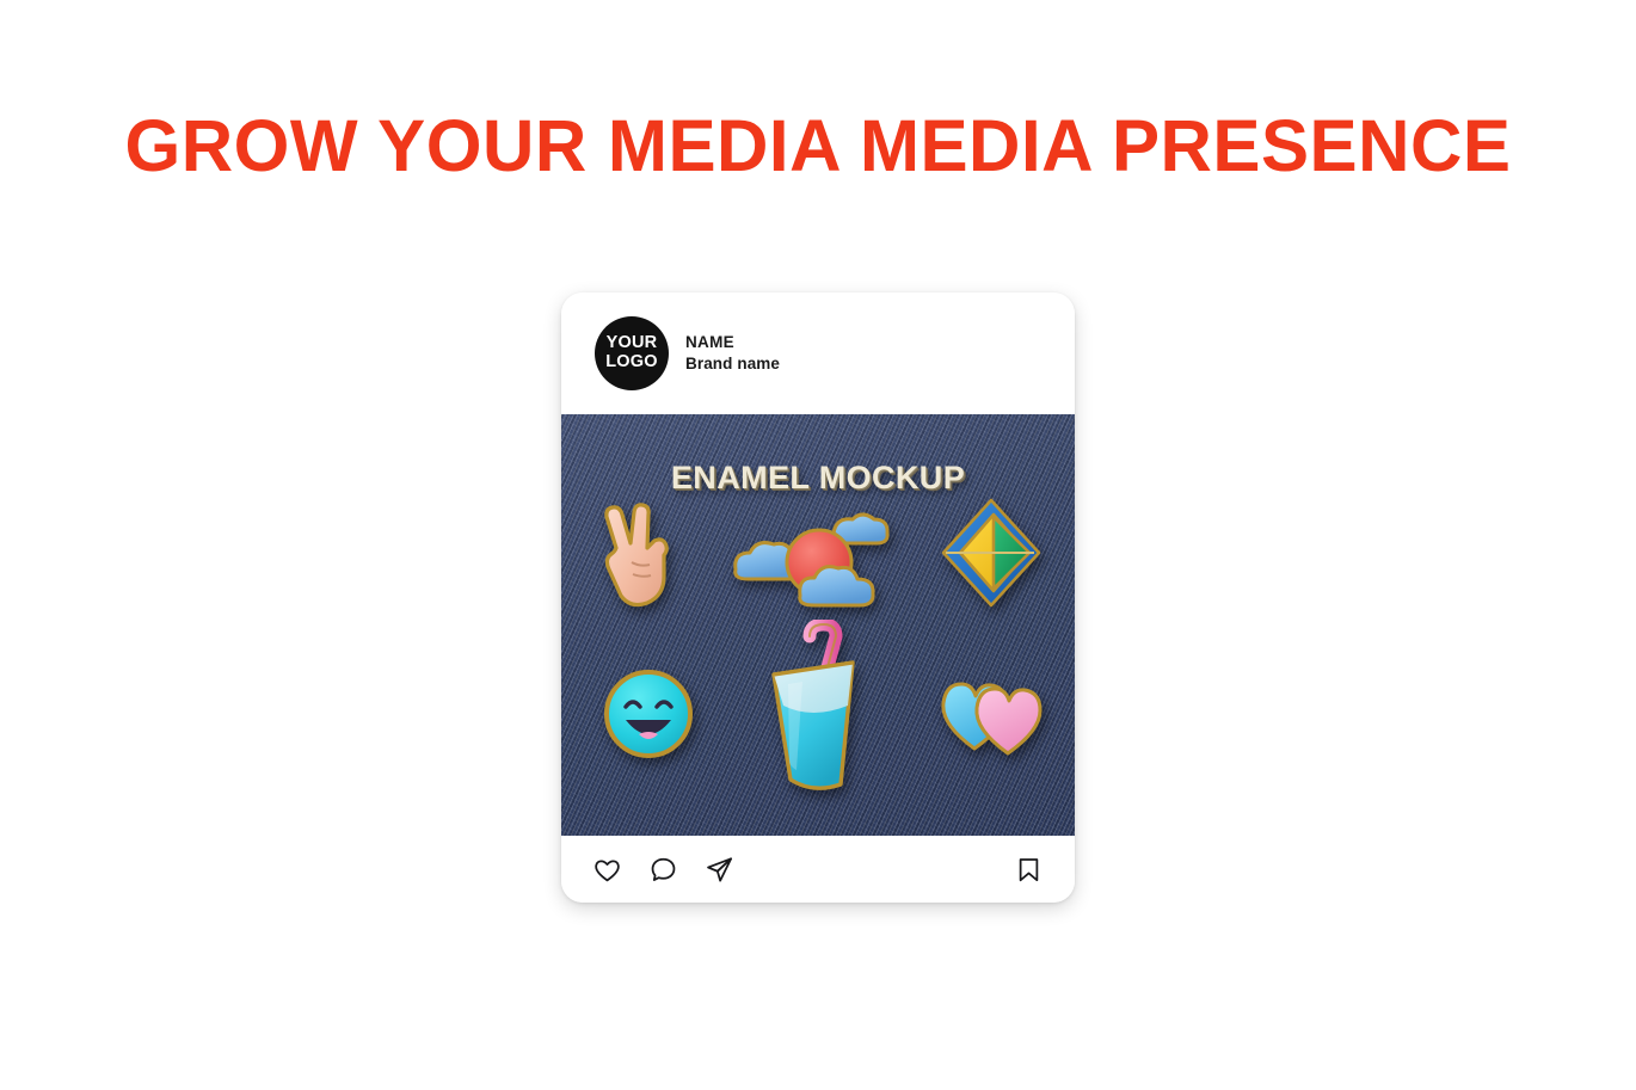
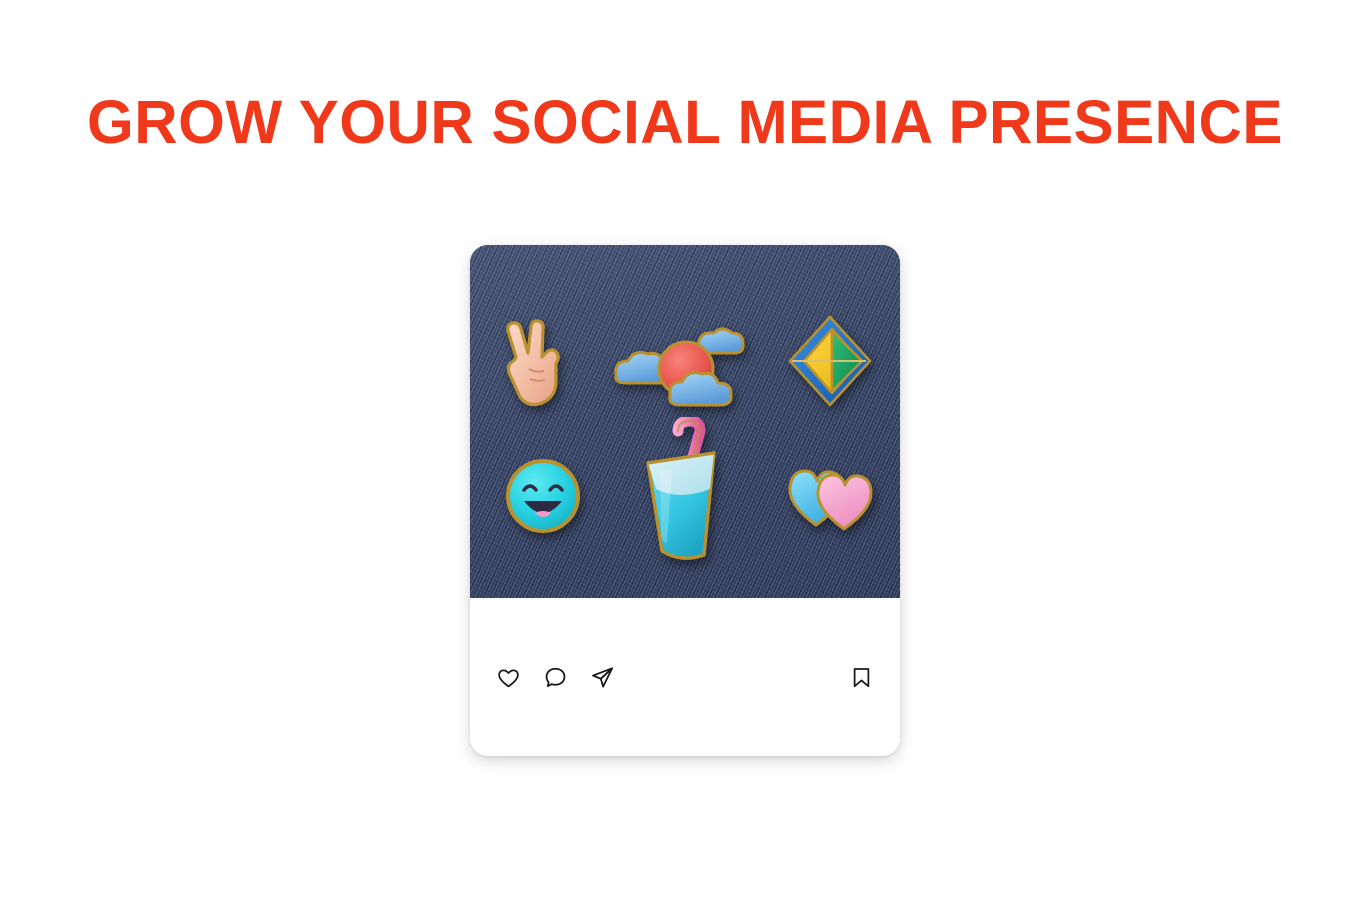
- GROW YOUR MEDIA MEDIA PRESENCE
+ GROW YOUR SOCIAL MEDIA PRESENCE
- YOUR
- LOGO
- NAME
- Brand name
- ENAMEL MOCKUP
